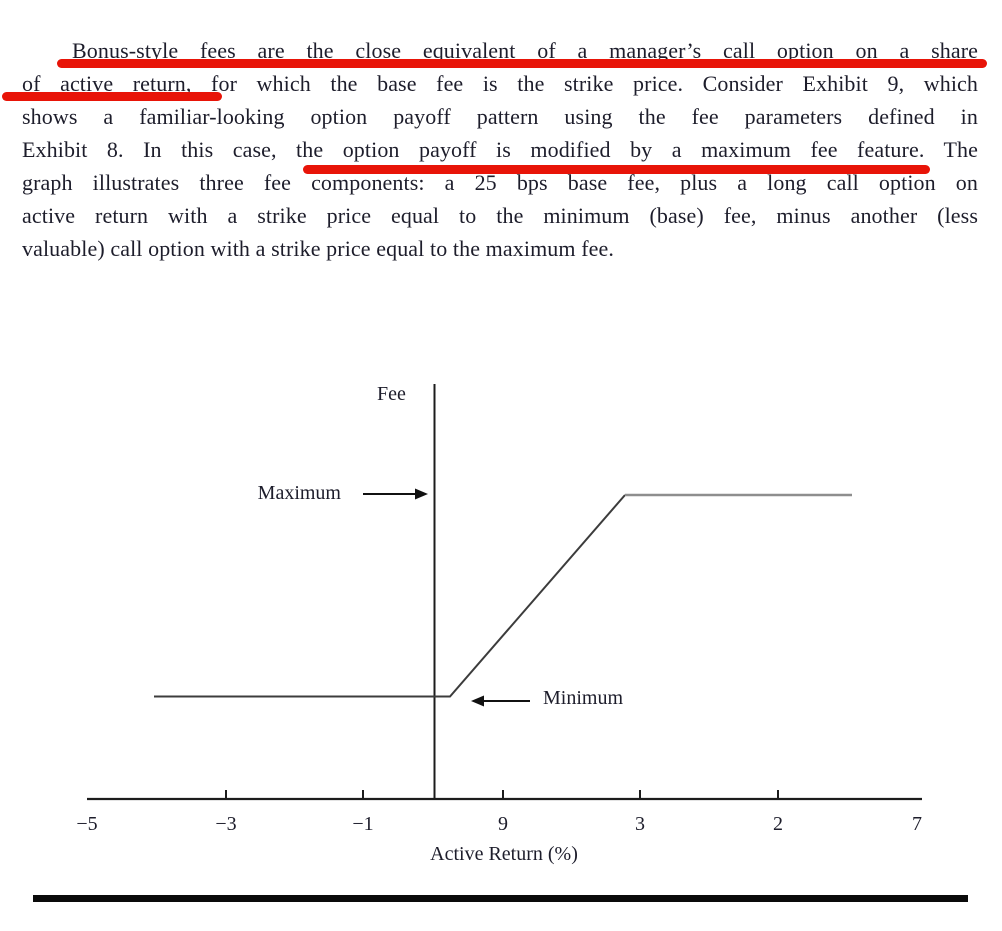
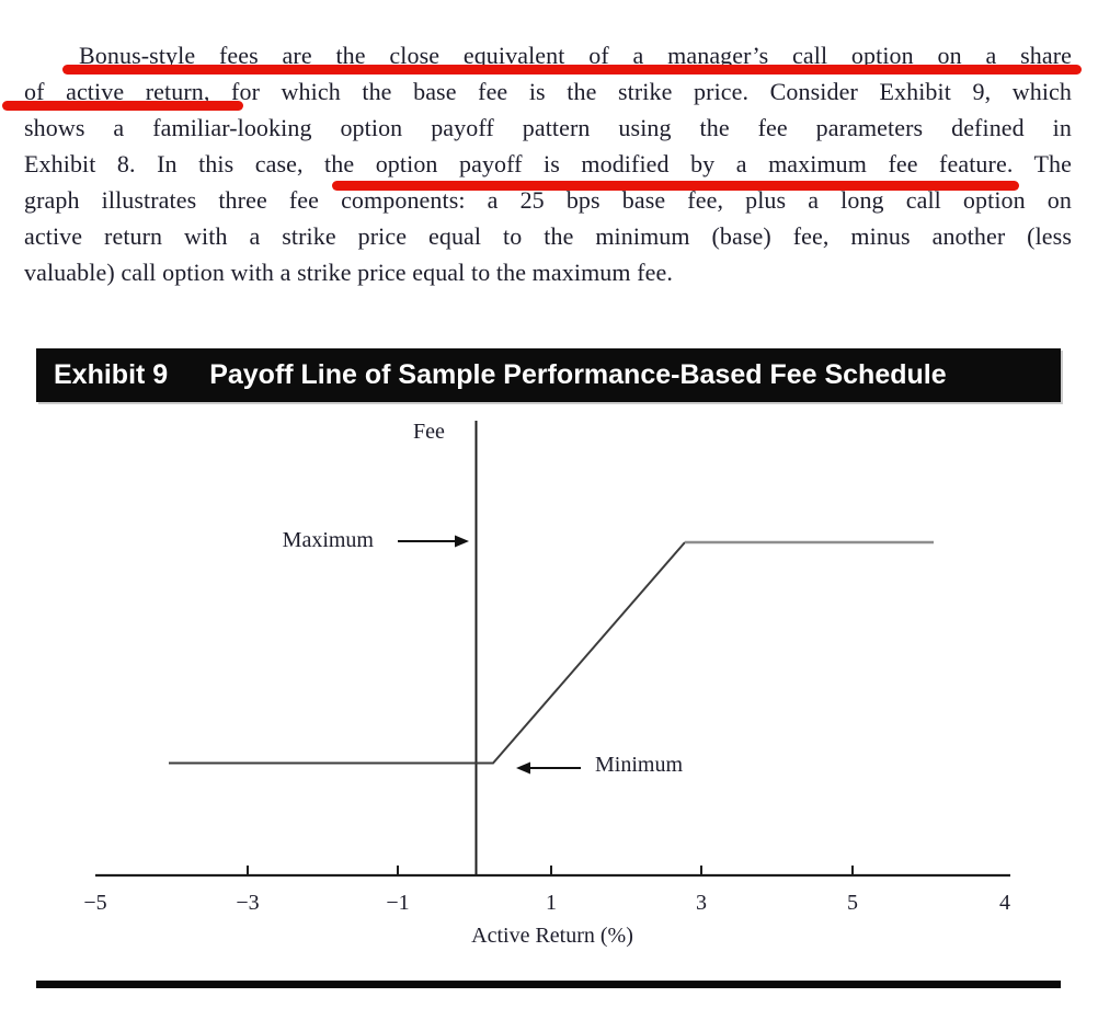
  Bonus-style fees are the close equivalent of a manager’s call option on a share
  of active return, for which the base fee is the strike price. Consider Exhibit 9, which
  shows a familiar-looking option payoff pattern using the fee parameters defined in
  Exhibit 8. In this case, the option payoff is modified by a maximum fee feature. The
  graph illustrates three fee components: a 25 bps base fee, plus a long call option on
  active return with a strike price equal to the minimum (base) fee, minus another (less
  valuable) call option with a strike price equal to the maximum fee.
+ Exhibit 9
+ Payoff Line of Sample Performance-Based Fee Schedule
  Fee
  Maximum
  Minimum
  Active Return (%)
  −5
  −3
  −1
- 9
+ 1
  3
- 2
+ 5
- 7
+ 4
